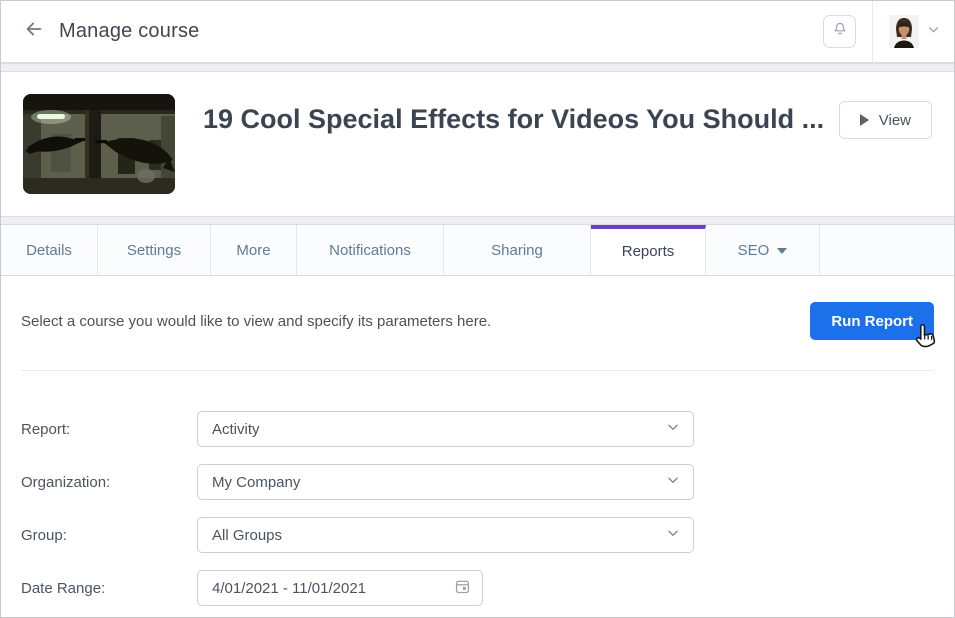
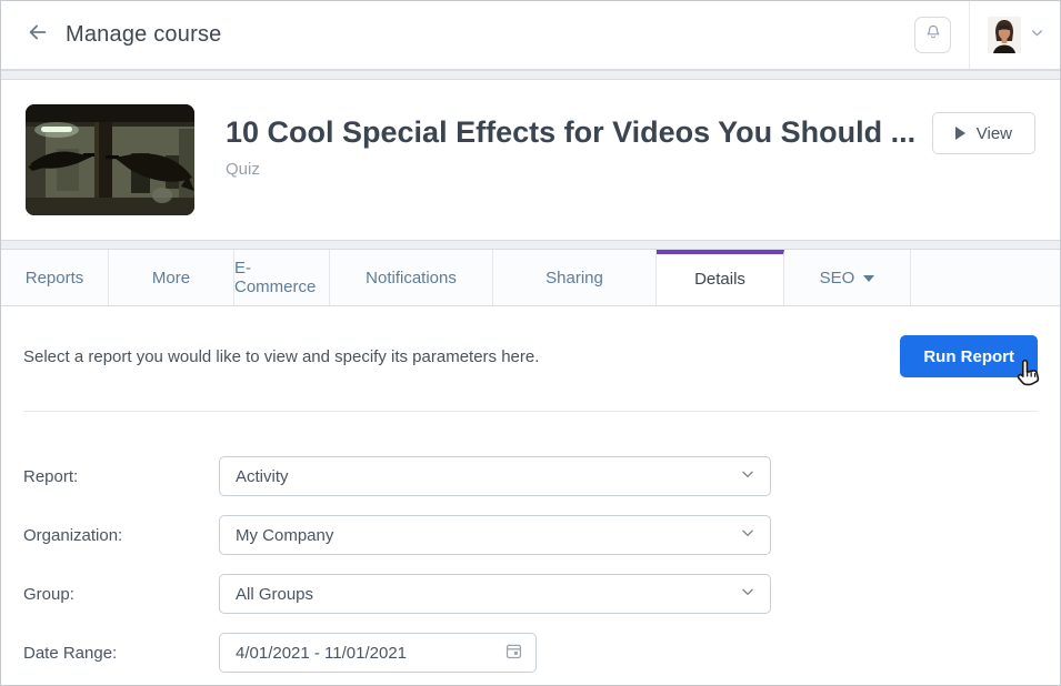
  Manage course
- 19 Cool Special Effects for Videos You Should ...
+ 10 Cool Special Effects for Videos You Should ...
+ Quiz
  View
- Details
+ Reports
- Settings
  More
+ E-Commerce
  Notifications
  Sharing
- Reports
+ Details
  SEO
- Select a course you would like to view and specify its parameters here.
+ Select a report you would like to view and specify its parameters here.
  Run Report
  Report:
  Activity
  Organization:
  My Company
  Group:
  All Groups
  Date Range:
  4/01/2021 - 11/01/2021
